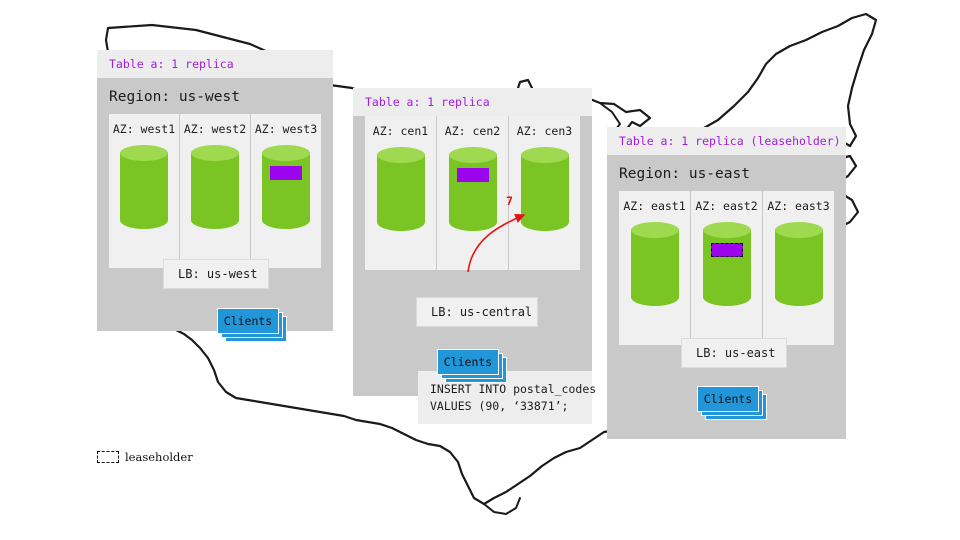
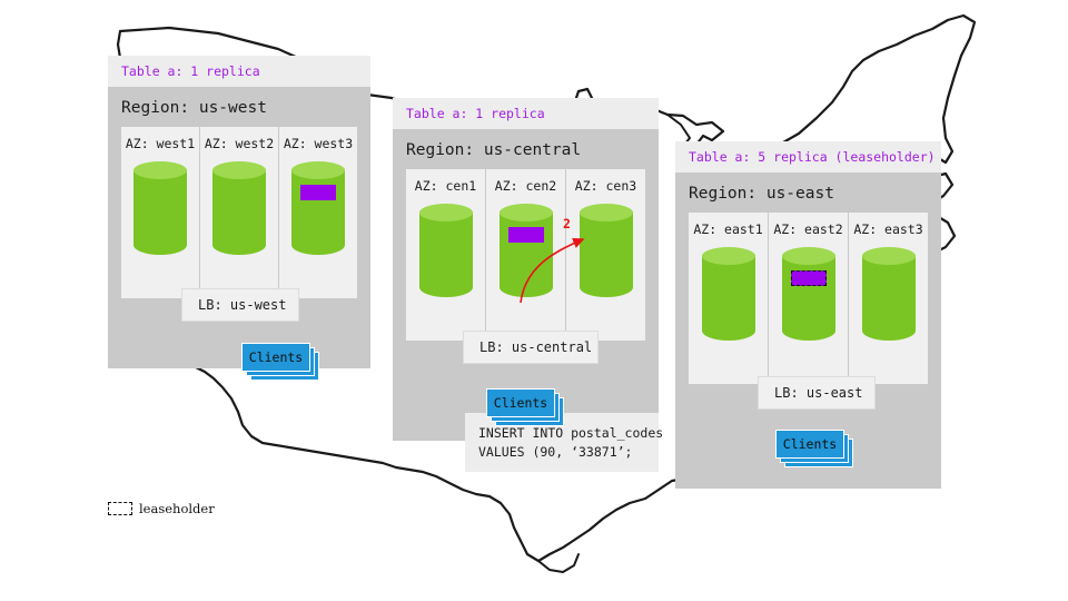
  Table a: 1 replica
  Region: us-west
  AZ: west1
  AZ: west2
  AZ: west3
  LB: us-west
  Clients
  Table a: 1 replica
+ Region: us-central
  AZ: cen1
  AZ: cen2
  AZ: cen3
  LB: us-central
  Clients
  INSERT INTO postal_codes
  VALUES (90, ‘33871’;
- Table a: 1 replica (leaseholder)
+ Table a: 5 replica (leaseholder)
  Region: us-east
  AZ: east1
  AZ: east2
  AZ: east3
  LB: us-east
  Clients
- 7
+ 2
  leaseholder
